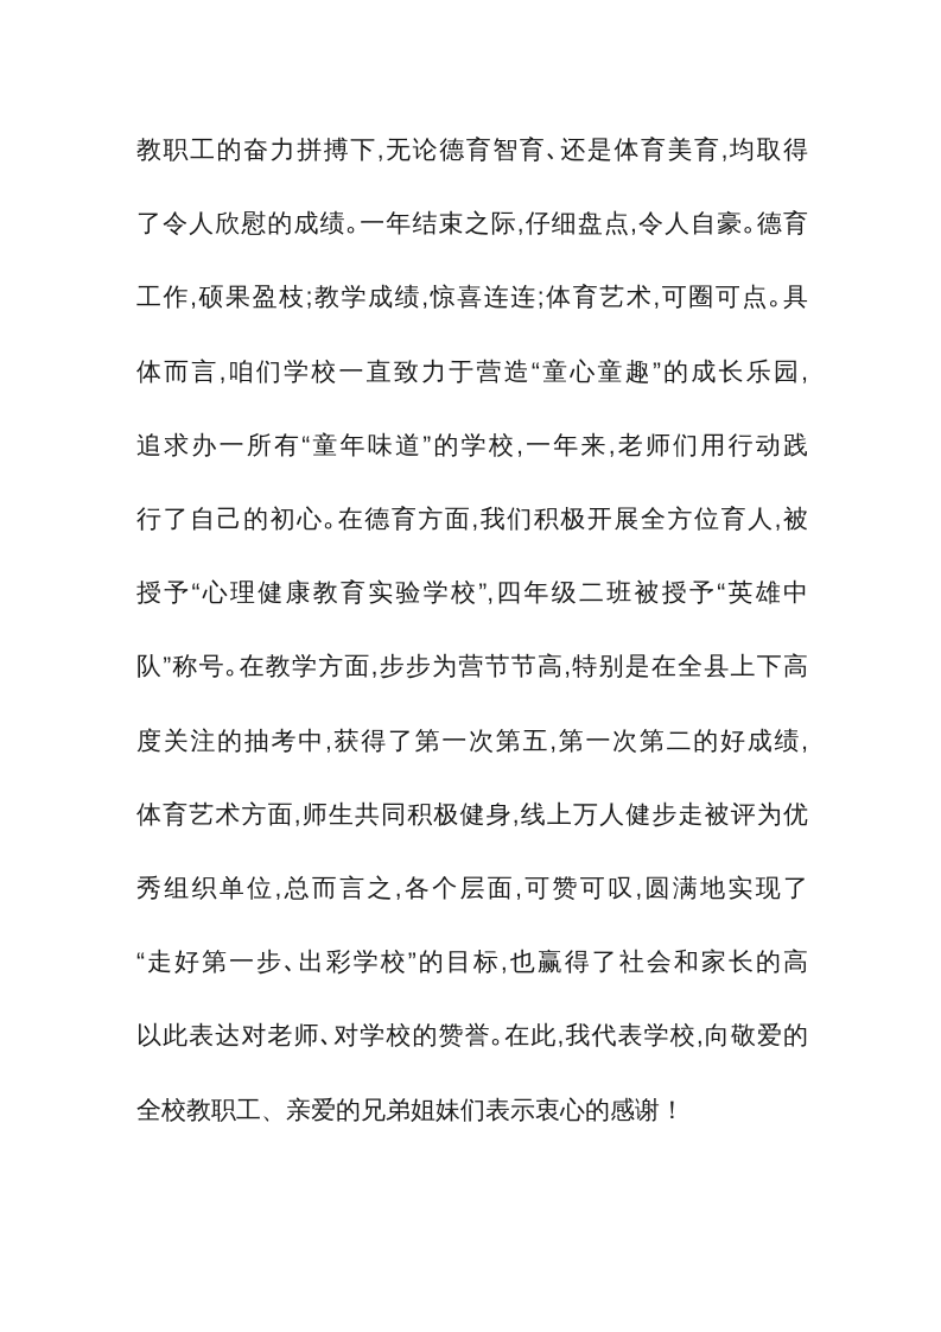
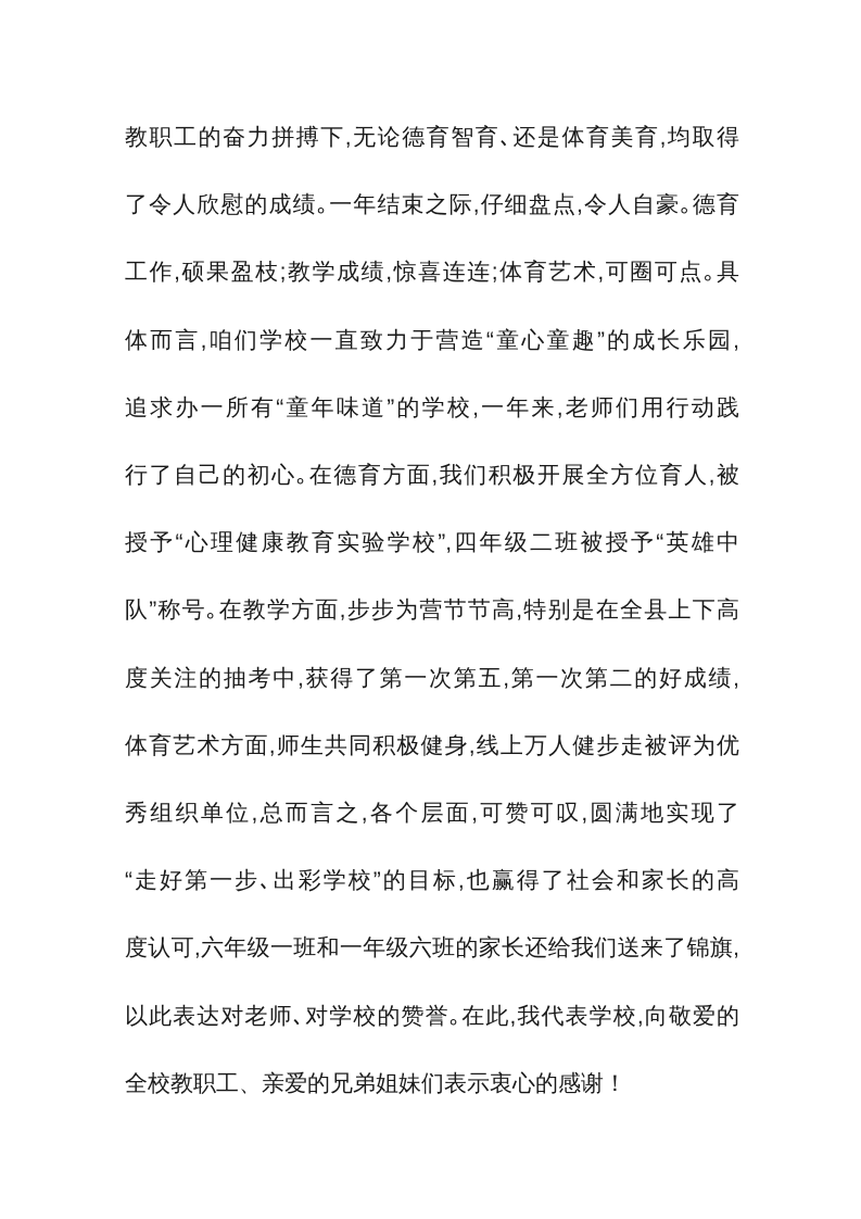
  教职工的奋力拼搏下,无论德育智育､还是体育美育,均取得
  了令人欣慰的成绩｡一年结束之际,仔细盘点,令人自豪｡德育
  工作,硕果盈枝;教学成绩,惊喜连连;体育艺术,可圈可点｡具
  体而言,咱们学校一直致力于营造“童心童趣”的成长乐园,
  追求办一所有“童年味道”的学校,一年来,老师们用行动践
  行了自己的初心｡在德育方面,我们积极开展全方位育人,被
  授予“心理健康教育实验学校”,四年级二班被授予“英雄中
  队”称号｡在教学方面,步步为营节节高,特别是在全县上下高
  度关注的抽考中,获得了第一次第五,第一次第二的好成绩,
  体育艺术方面,师生共同积极健身,线上万人健步走被评为优
  秀组织单位,总而言之,各个层面,可赞可叹,圆满地实现了
  “走好第一步､出彩学校”的目标,也赢得了社会和家长的高
+ 度认可,六年级一班和一年级六班的家长还给我们送来了锦旗,
  以此表达对老师､对学校的赞誉｡在此,我代表学校,向敬爱的
  全校教职工、亲爱的兄弟姐妹们表示衷心的感谢！
